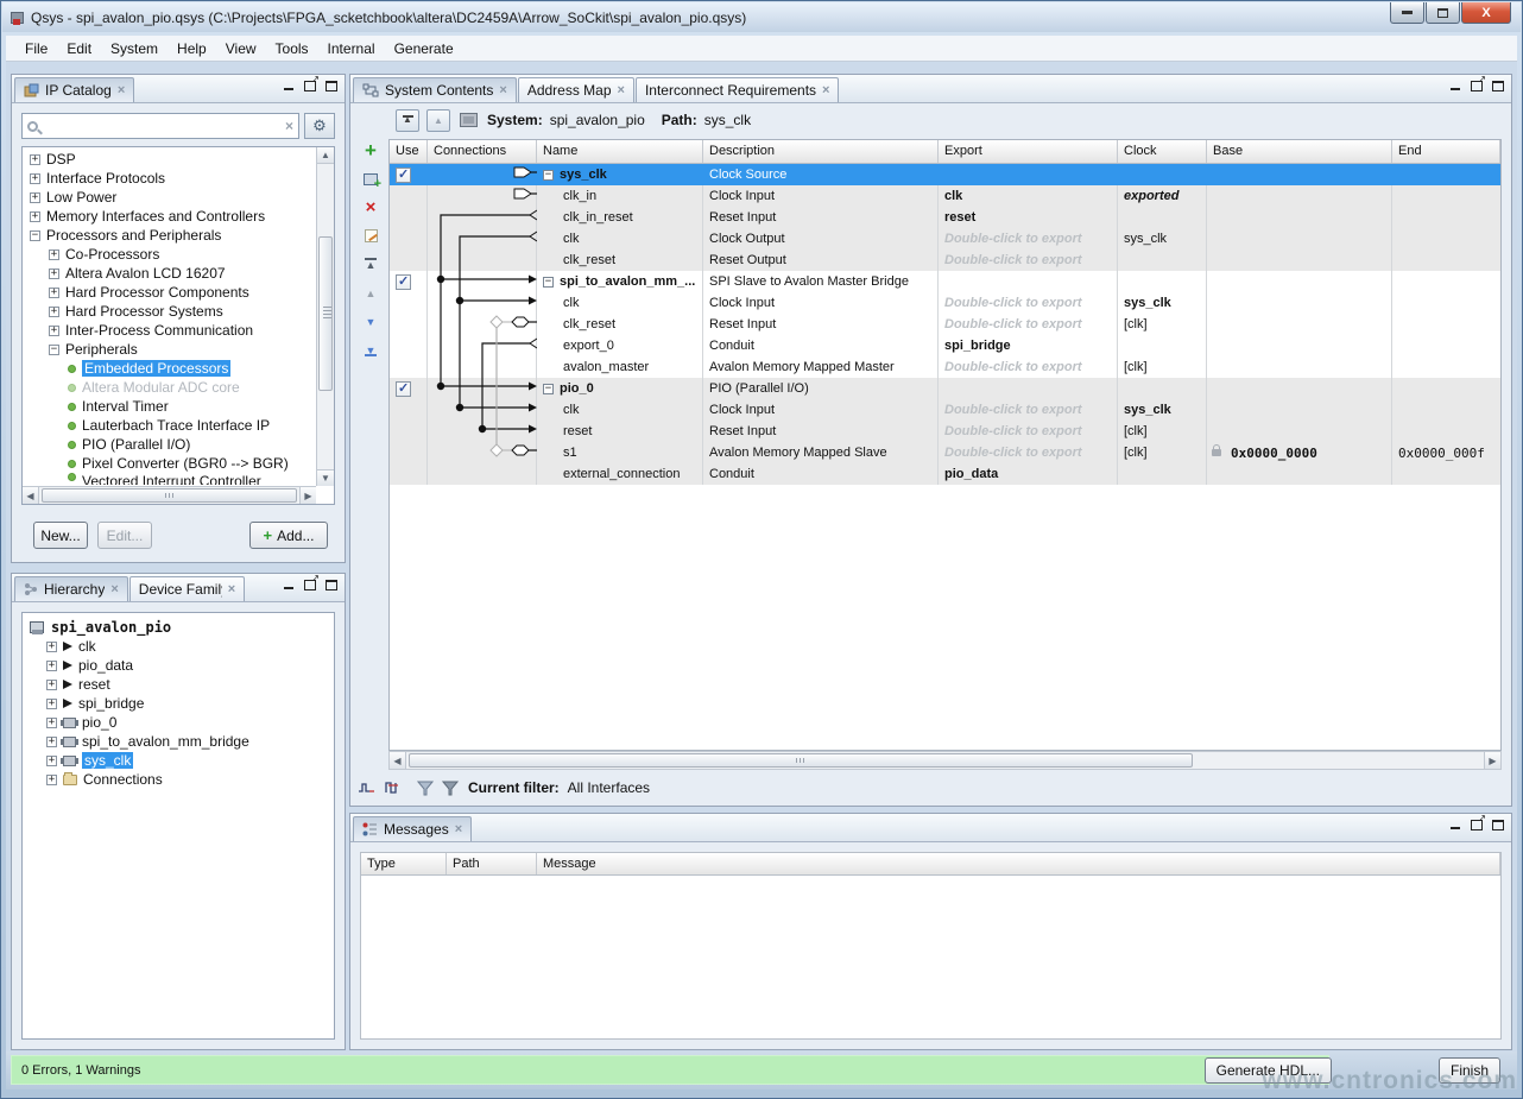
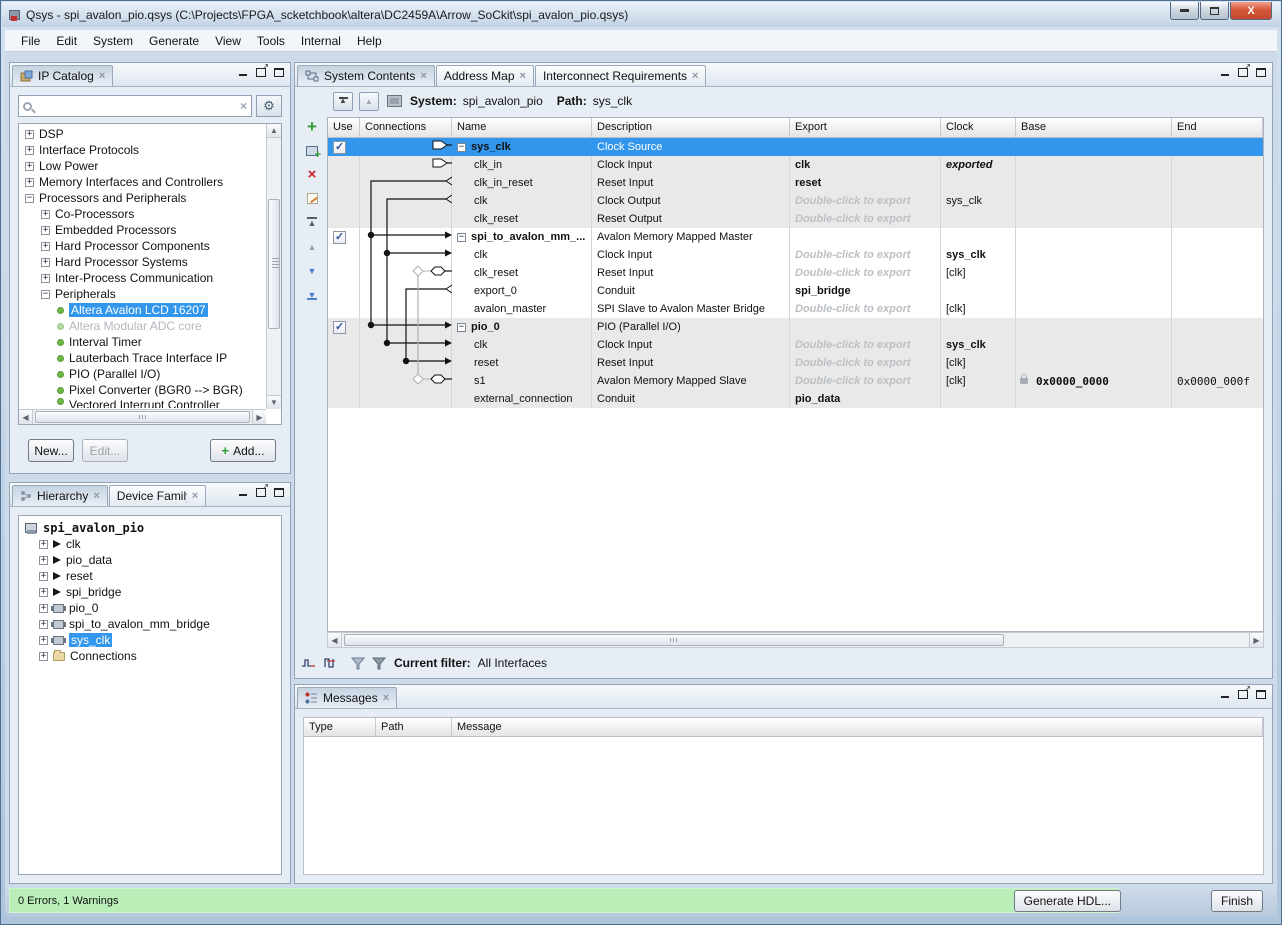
  Qsys - spi_avalon_pio.qsys (C:\Projects\FPGA_scketchbook\altera\DC2459A\Arrow_SoCkit\spi_avalon_pio.qsys)
  X
  File
  Edit
  System
- Help
+ Generate
  View
  Tools
  Internal
- Generate
+ Help
  IP Catalog
  ×
  ×
  ⚙
  +
  DSP
  +
  Interface Protocols
  +
  Low Power
  +
  Memory Interfaces and Controllers
  −
  Processors and Peripherals
  +
  Co-Processors
  +
- Altera Avalon LCD 16207
+ Embedded Processors
  +
  Hard Processor Components
  +
  Hard Processor Systems
  +
  Inter-Process Communication
  −
  Peripherals
- Embedded Processors
+ Altera Avalon LCD 16207
  Altera Modular ADC core
  Interval Timer
  Lauterbach Trace Interface IP
  PIO (Parallel I/O)
  Pixel Converter (BGR0 --> BGR)
  Vectored Interrupt Controller
  ▲
  ▼
  ◀
  ▶
  New...
  Edit...
  +
  Add...
  Hierarchy
  ×
  Device Famil
  ×
  spi_avalon_pio
  +
  clk
  +
  pio_data
  +
  reset
  +
  spi_bridge
  +
  pio_0
  +
  spi_to_avalon_mm_bridge
  +
  sys_clk
  +
  Connections
  System Contents
  ×
  Address Map
  ×
  Interconnect Requirements
  ×
  ▲
  ▲
  System:
  spi_avalon_pio
  Path:
  sys_clk
  +
  ×
  ▲
  ▲
  ▼
  ▼
  Use
  Connections
  Name
  Description
  Export
  Clock
  Base
  End
  −
  sys_clk
  Clock Source
  clk_in
  Clock Input
  clk
  exported
  clk_in_reset
  Reset Input
  reset
  clk
  Clock Output
  Double-click to export
  sys_clk
  clk_reset
  Reset Output
  Double-click to export
  −
  spi_to_avalon_mm_...
- SPI Slave to Avalon Master Bridge
+ Avalon Memory Mapped Master
  clk
  Clock Input
  Double-click to export
  sys_clk
  clk_reset
  Reset Input
  Double-click to export
  [clk]
  export_0
  Conduit
  spi_bridge
  avalon_master
- Avalon Memory Mapped Master
+ SPI Slave to Avalon Master Bridge
  Double-click to export
  [clk]
  −
  pio_0
  PIO (Parallel I/O)
  clk
  Clock Input
  Double-click to export
  sys_clk
  reset
  Reset Input
  Double-click to export
  [clk]
  s1
  Avalon Memory Mapped Slave
  Double-click to export
  [clk]
  0x0000_0000
  0x0000_000f
  external_connection
  Conduit
  pio_data
  ◀
  ▶
  Current filter:
  All Interfaces
  Messages
  ×
  Type
  Path
  Message
  0 Errors, 1 Warnings
  Generate HDL...
  Finish
- www.cntronics.com
